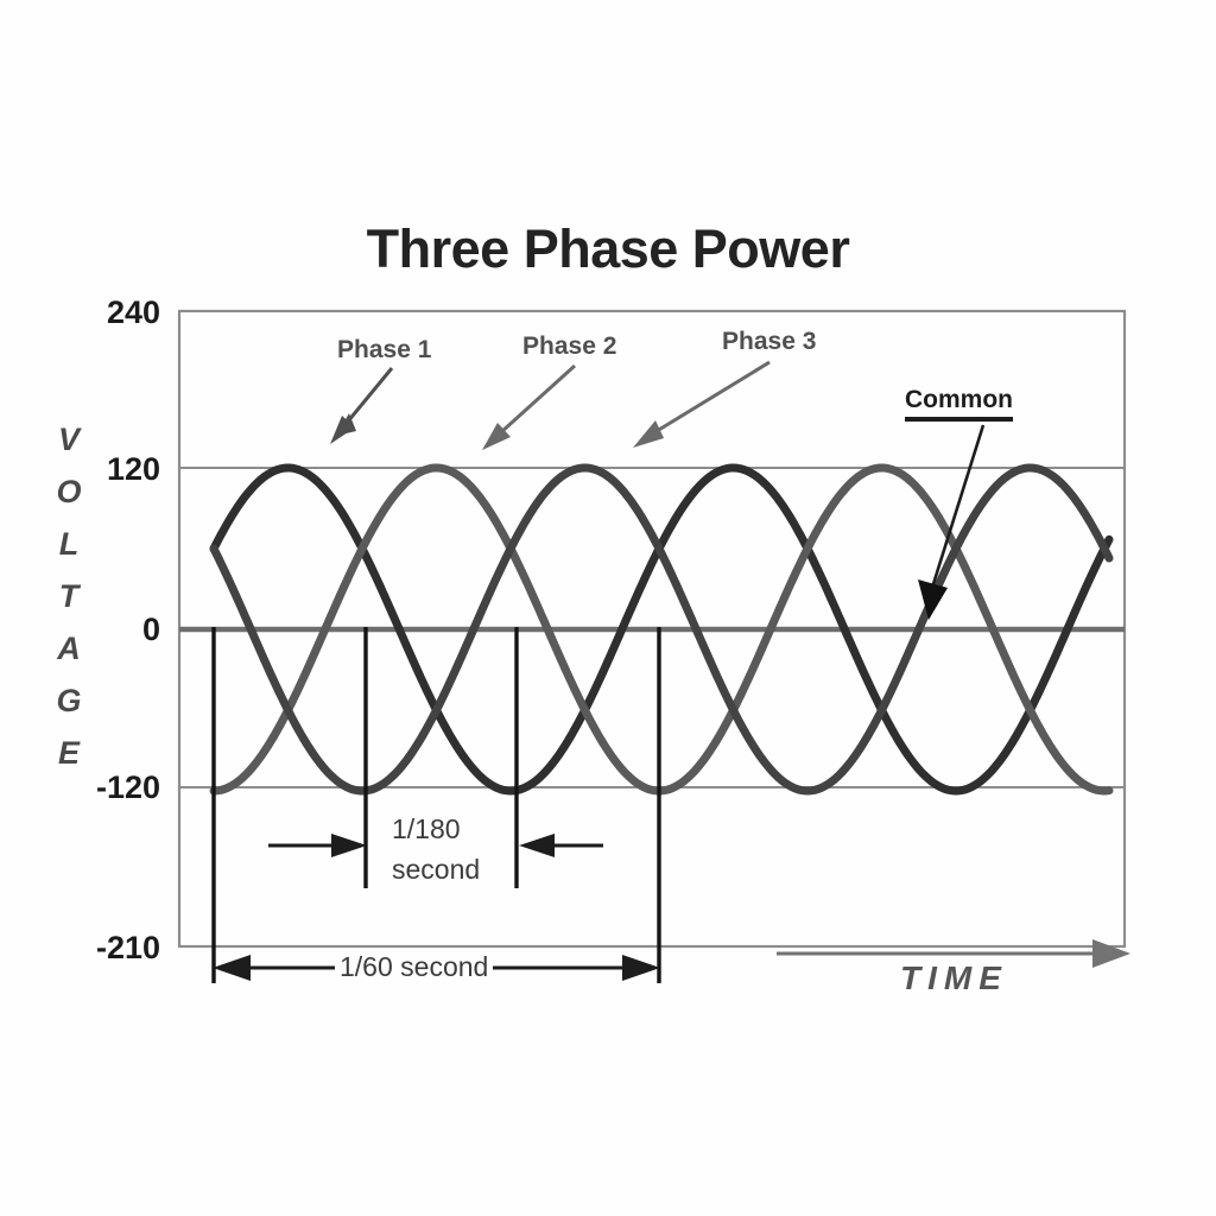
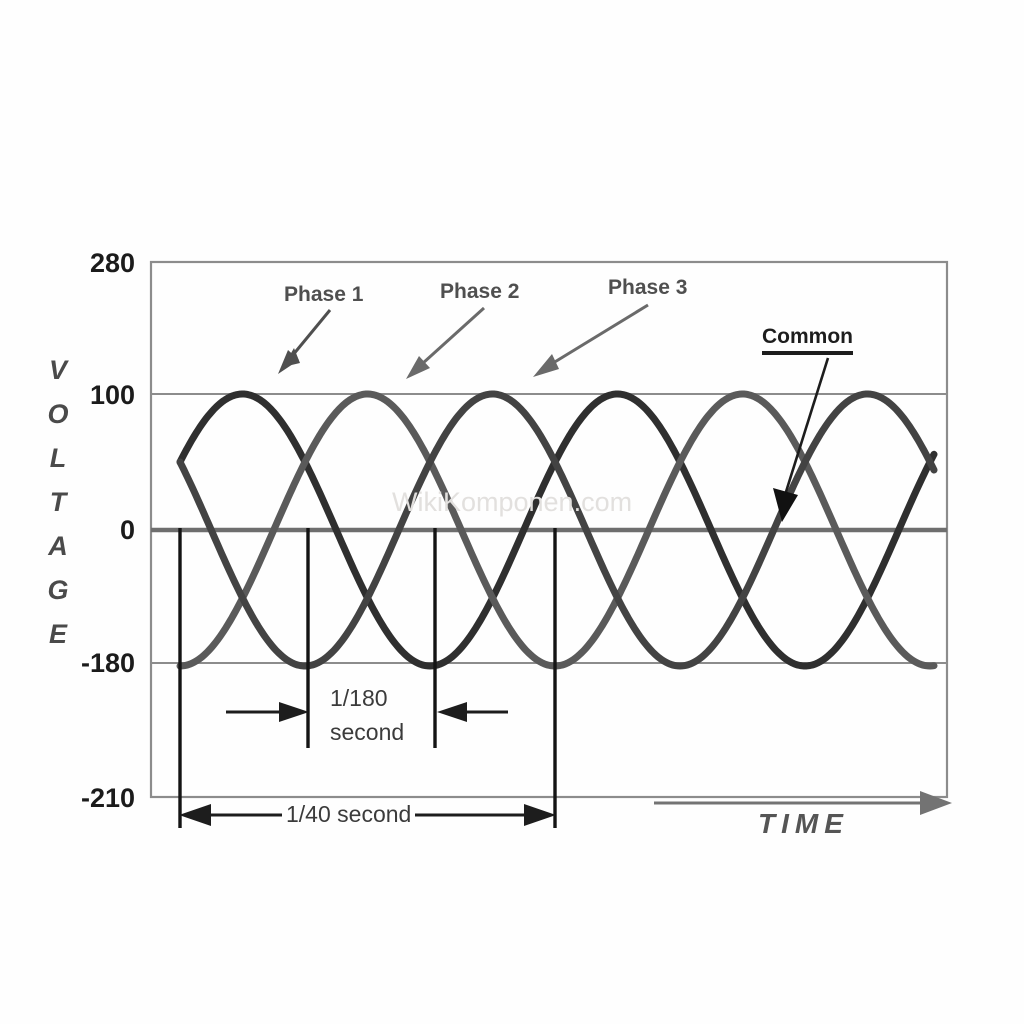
- Three Phase Power
- 240
+ 280
- 120
+ 100
  0
- -120
+ -180
  -210
  V
  O
  L
  T
  A
  G
  E
  Phase 1
  Phase 2
  Phase 3
  Common
  1/180
  second
- 1/60 second
+ 1/40 second
  TIME
+ WikiKomponen.com
